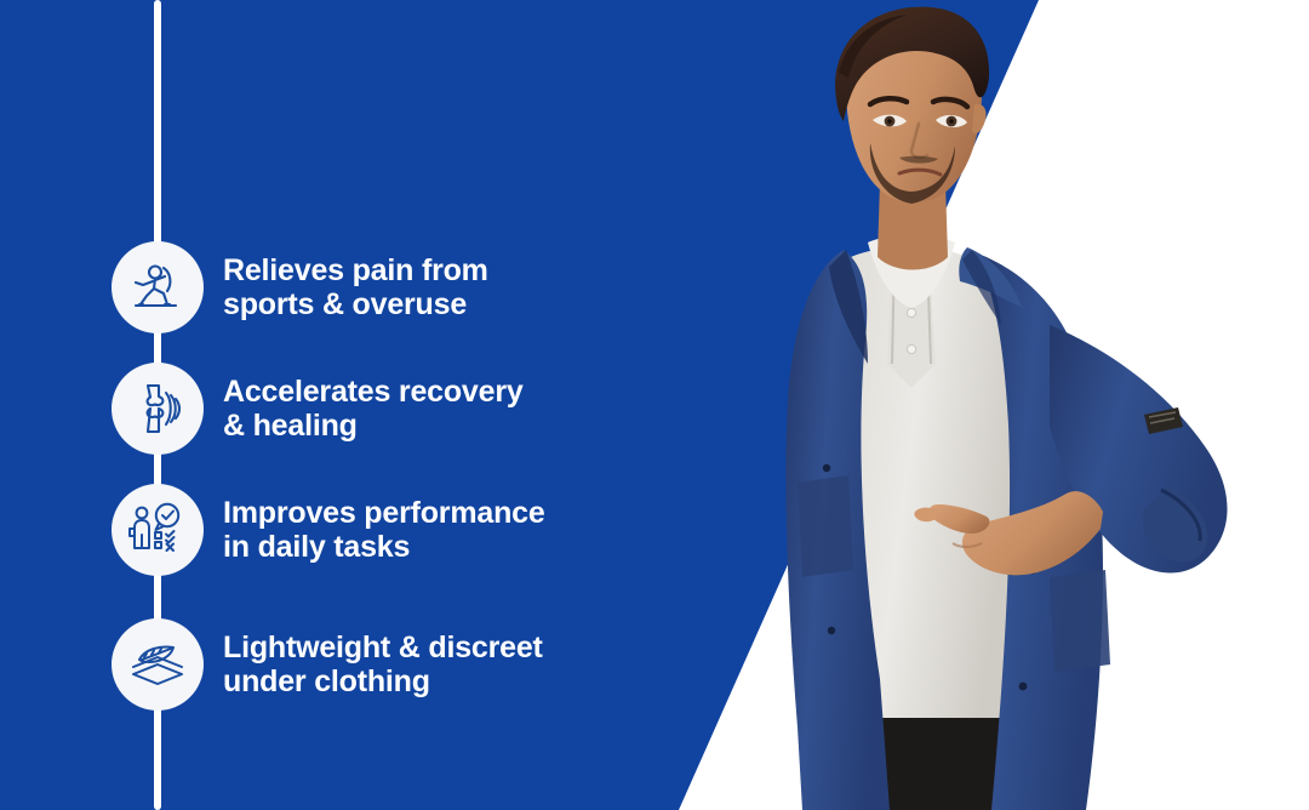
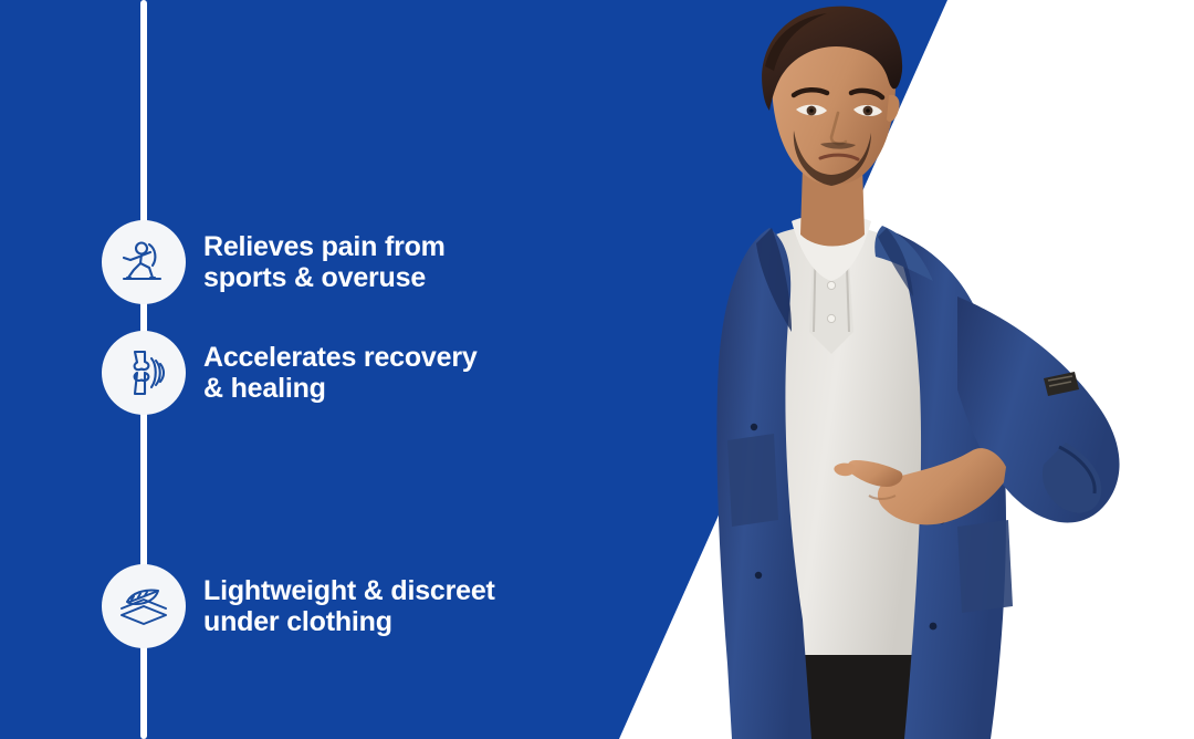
  Relieves pain from
  sports & overuse
  Accelerates recovery
  & healing
- Improves performance
- in daily tasks
  Lightweight & discreet
  under clothing
